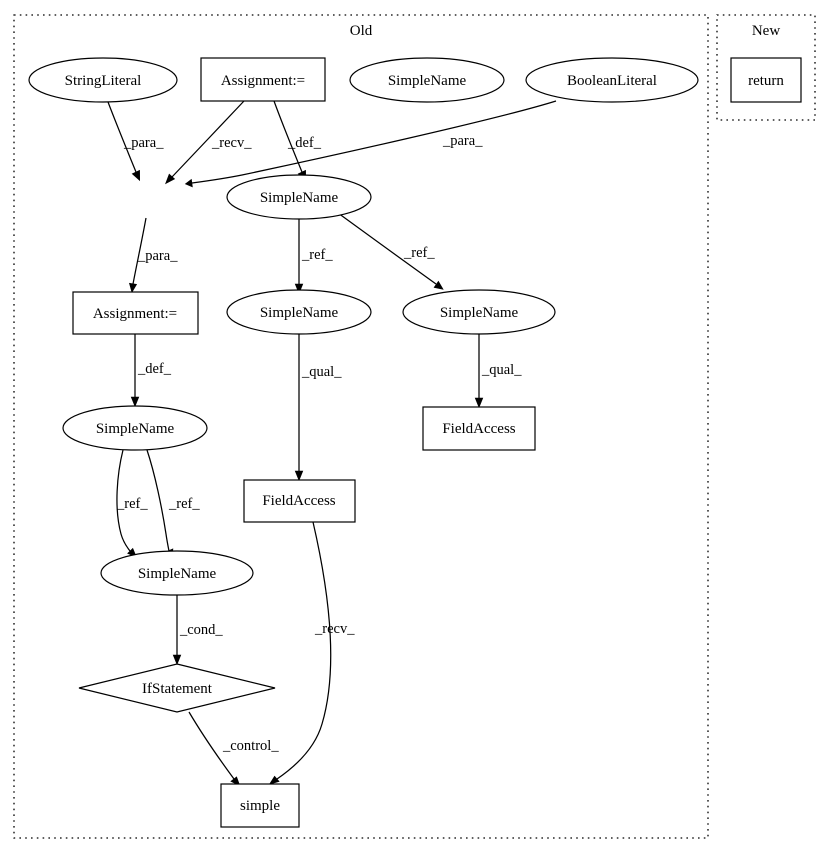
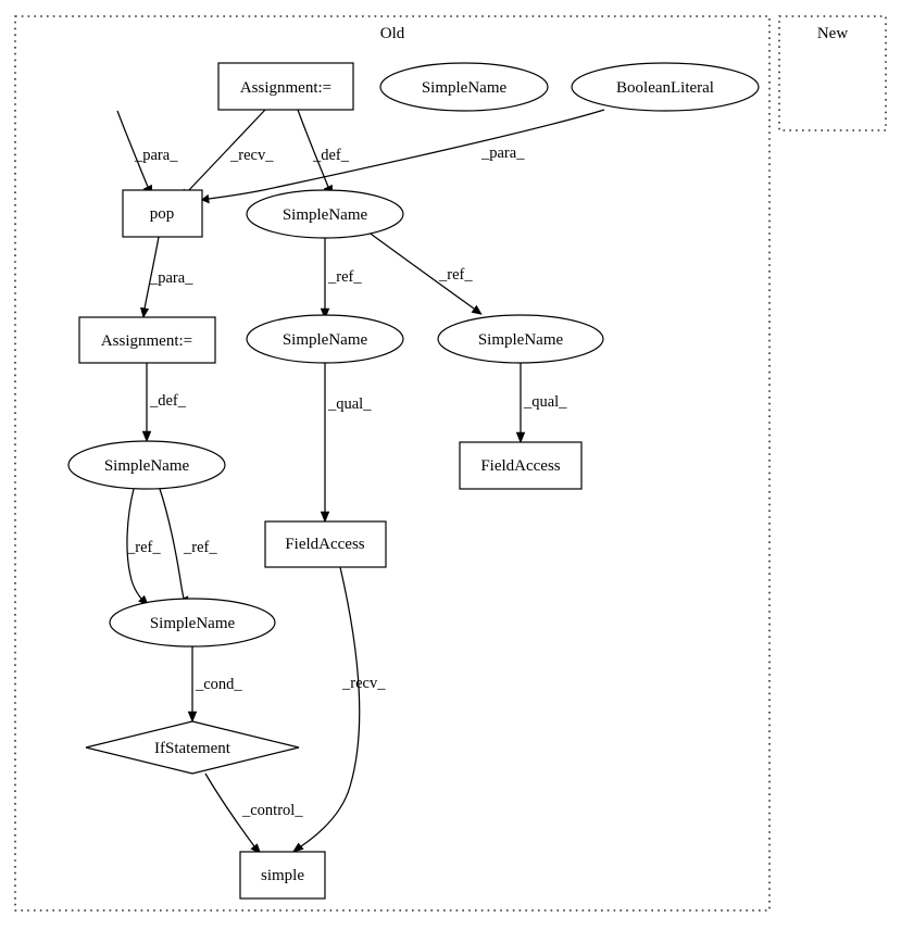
  Old
  New
  _para_
  _recv_
  _def_
  _para_
  _para_
  _ref_
  _ref_
  _def_
  _ref_
  _ref_
  _qual_
  _qual_
  _recv_
  _cond_
  _control_
- StringLiteral
  Assignment:=
  SimpleName
  BooleanLiteral
+ pop
  SimpleName
  Assignment:=
  SimpleName
  SimpleName
  SimpleName
  FieldAccess
  FieldAccess
  SimpleName
  IfStatement
  simple
- return
